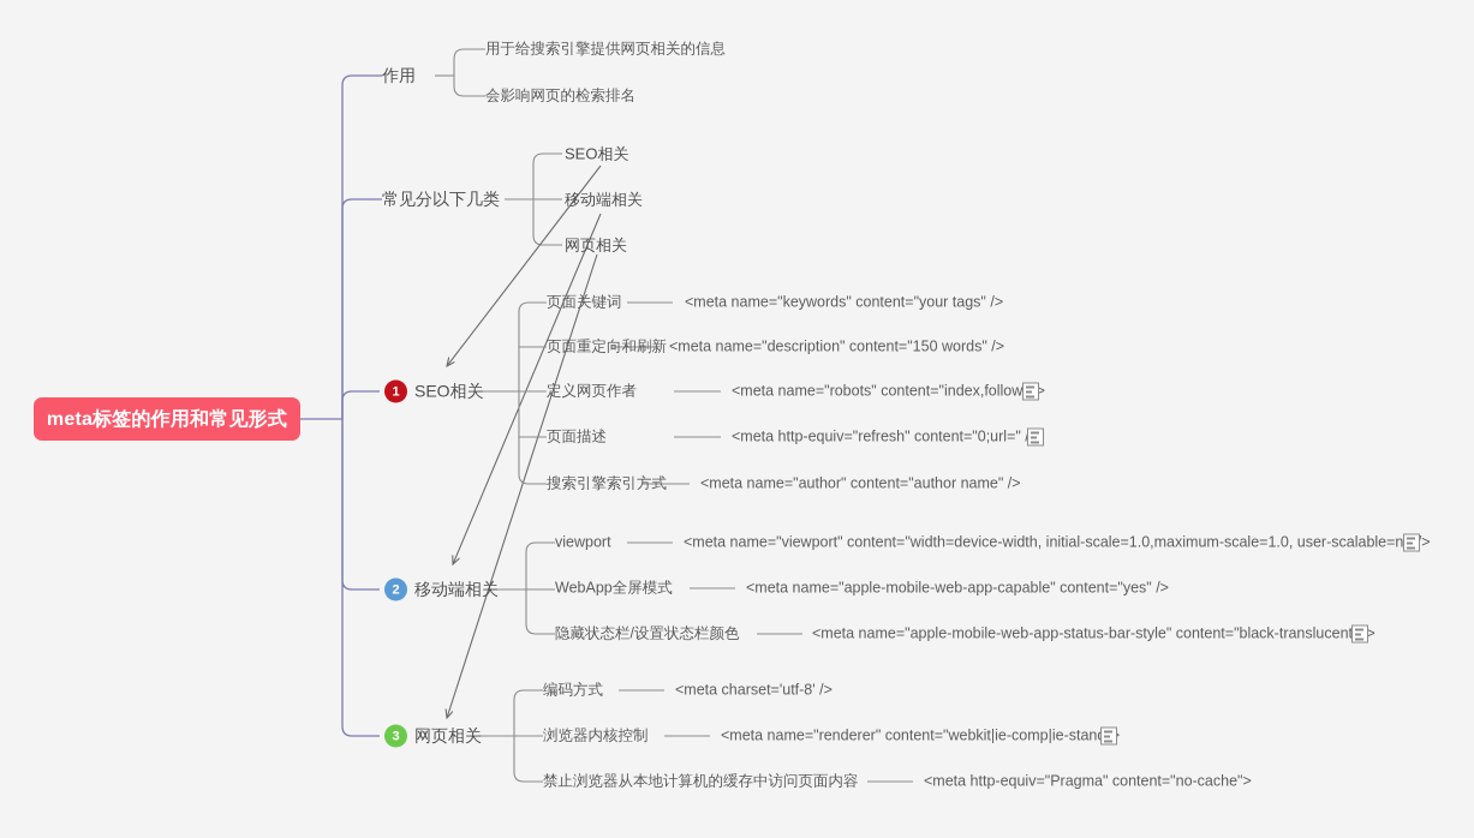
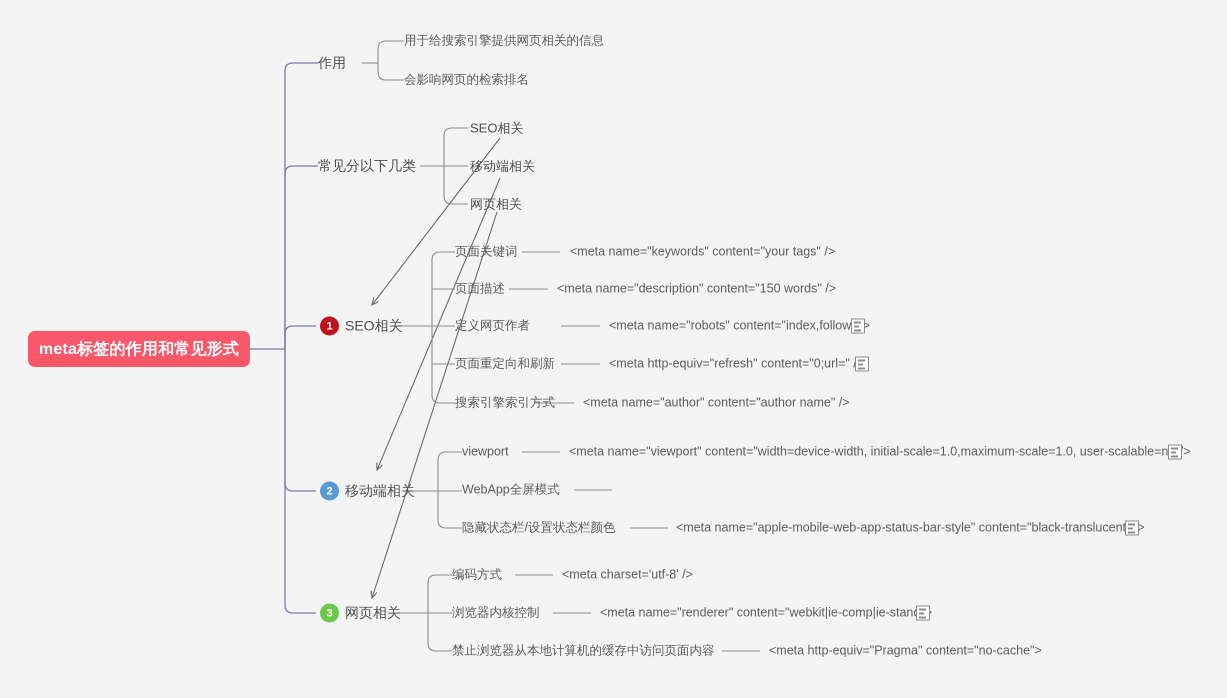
  meta标签的作用和常见形式
  作用
  用于给搜索引擎提供网页相关的信息
  会影响网页的检索排名
  常见分以下几类
  SEO相关
  移动端相关
  网页相关
  1
  SEO相关
  页面关键词
  <meta name="keywords" content="your tags" />
- 页面重定向和刷新
+ 页面描述
  <meta name="description" content="150 words" />
  定义网页作者
  <meta name="robots" content="index,follow>
- 页面描述
+ 页面重定向和刷新
  <meta http-equiv="refresh" content="0;url="
  搜索引擎索引方式
  <meta name="author" content="author name" />
  2
  移动端相关
  viewport
  <meta name="viewport" content="width=device-width, initial-scale=1.0,maximum-scale=1.0, user-scalable=n>
  WebApp全屏模式
- <meta name="apple-mobile-web-app-capable" content="yes" />
  隐藏状态栏/设置状态栏颜色
  <meta name="apple-mobile-web-app-status-bar-style" content="black-translucen>
  3
  网页相关
  编码方式
  <meta charset='utf-8' />
  浏览器内核控制
  <meta name="renderer" content="webkit|ie-comp|ie-stan
  禁止浏览器从本地计算机的缓存中访问页面内容
  <meta http-equiv="Pragma" content="no-cache">
